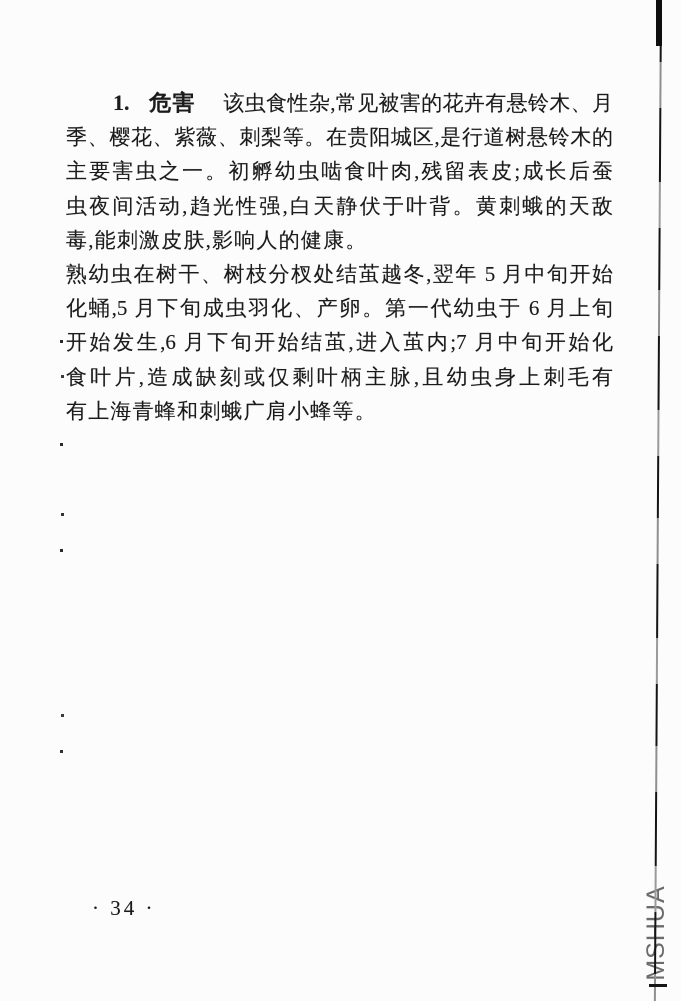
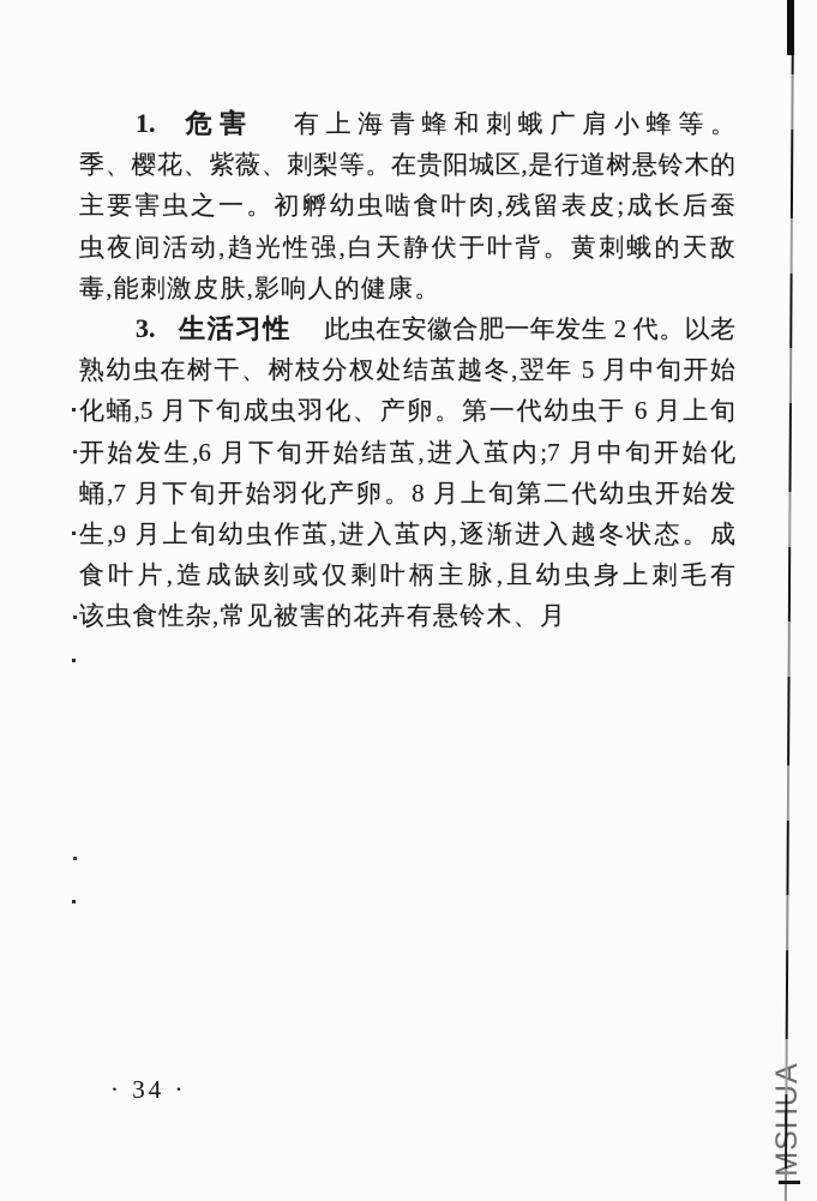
- 1. 危害 该虫食性杂,常见被害的花卉有悬铃木、月
+ 1. 危害 有上海青蜂和刺蛾广肩小蜂等。
  季、樱花、紫薇、刺梨等。在贵阳城区,是行道树悬铃木的
  主要害虫之一。初孵幼虫啮食叶肉,残留表皮;成长后蚕
  虫夜间活动,趋光性强,白天静伏于叶背。黄刺蛾的天敌
  毒,能刺激皮肤,影响人的健康。
+ 3. 生活习性 此虫在安徽合肥一年发生 2 代。以老
  熟幼虫在树干、树枝分杈处结茧越冬,翌年 5 月中旬开始
  化蛹,5 月下旬成虫羽化、产卵。第一代幼虫于 6 月上旬
  开始发生,6 月下旬开始结茧,进入茧内;7 月中旬开始化
+ 蛹,7 月下旬开始羽化产卵。8 月上旬第二代幼虫开始发
+ 生,9 月上旬幼虫作茧,进入茧内,逐渐进入越冬状态。成
  食叶片,造成缺刻或仅剩叶柄主脉,且幼虫身上刺毛有
- 有上海青蜂和刺蛾广肩小蜂等。
+ 该虫食性杂,常见被害的花卉有悬铃木、月
  · 34 ·
